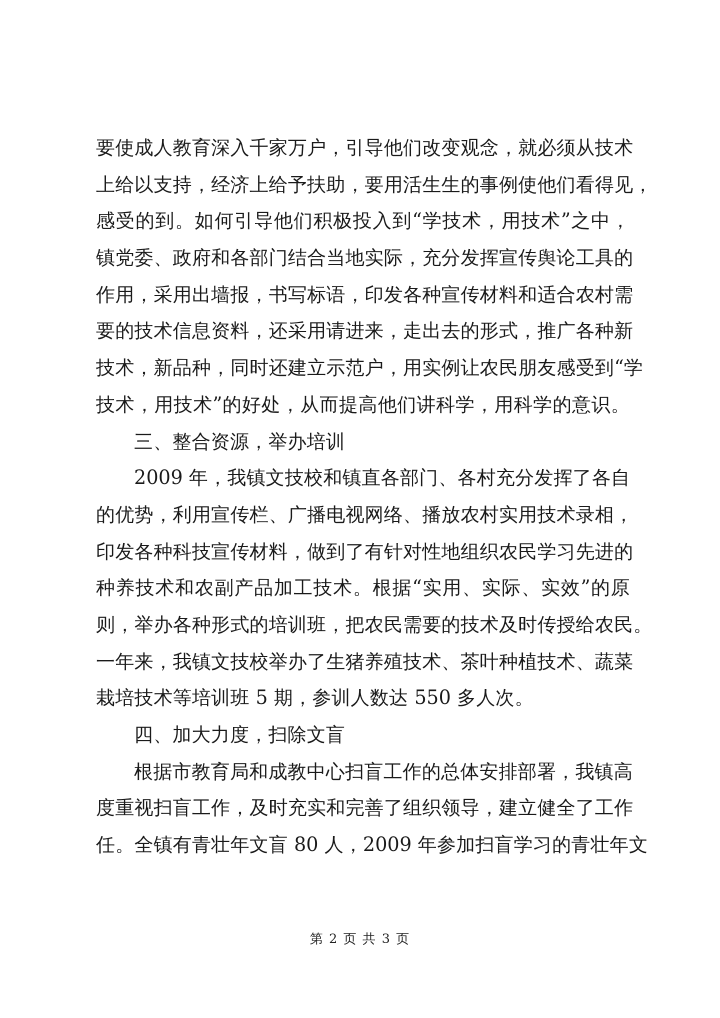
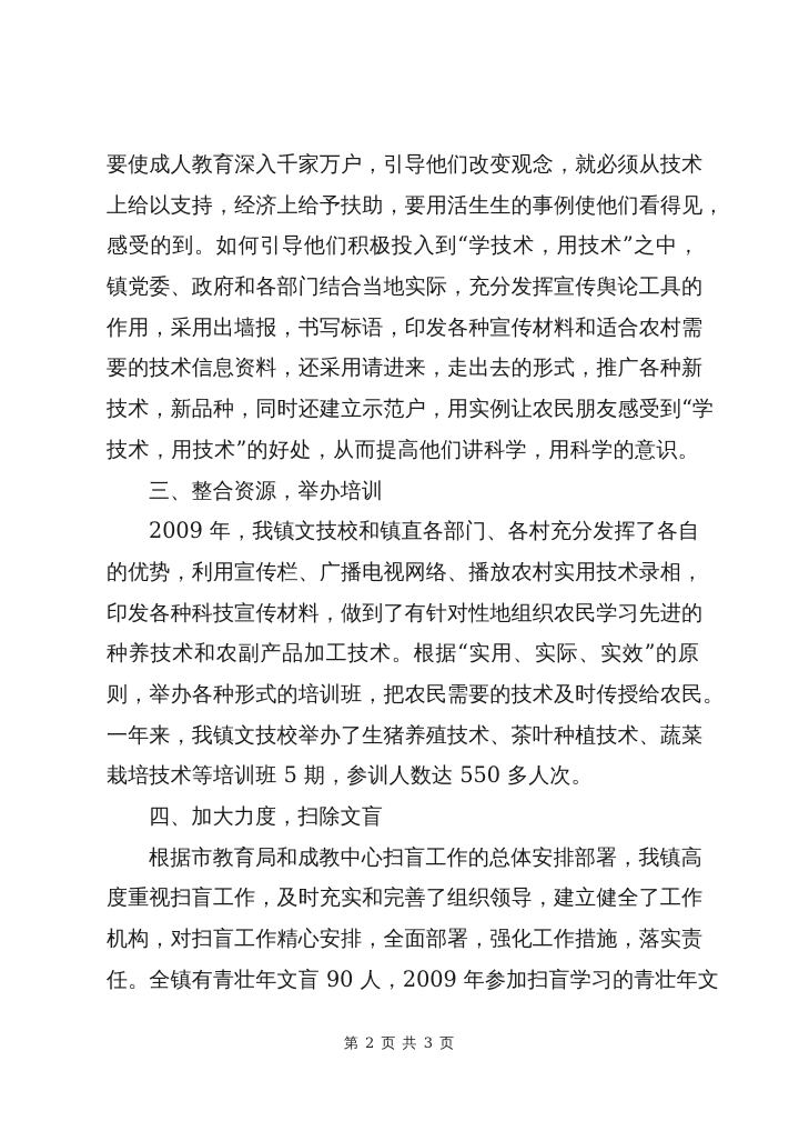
  要使成人教育深入千家万户，引导他们改变观念，就必须从技术
  上给以支持，经济上给予扶助，要用活生生的事例使他们看得见，
  感受的到。如何引导他们积极投入到“学技术，用技术”之中，
  镇党委、政府和各部门结合当地实际，充分发挥宣传舆论工具的
  作用，采用出墙报，书写标语，印发各种宣传材料和适合农村需
  要的技术信息资料，还采用请进来，走出去的形式，推广各种新
  技术，新品种，同时还建立示范户，用实例让农民朋友感受到“学
  技术，用技术”的好处，从而提高他们讲科学，用科学的意识。
  三、整合资源，举办培训
  2009 年，我镇文技校和镇直各部门、各村充分发挥了各自
  的优势，利用宣传栏、广播电视网络、播放农村实用技术录相，
  印发各种科技宣传材料，做到了有针对性地组织农民学习先进的
  种养技术和农副产品加工技术。根据“实用、实际、实效”的原
  则，举办各种形式的培训班，把农民需要的技术及时传授给农民。
  一年来，我镇文技校举办了生猪养殖技术、茶叶种植技术、蔬菜
  栽培技术等培训班 5 期，参训人数达 550 多人次。
  四、加大力度，扫除文盲
  根据市教育局和成教中心扫盲工作的总体安排部署，我镇高
  度重视扫盲工作，及时充实和完善了组织领导，建立健全了工作
+ 机构，对扫盲工作精心安排，全面部署，强化工作措施，落实责
- 任。全镇有青壮年文盲 80 人，2009 年参加扫盲学习的青壮年文
+ 任。全镇有青壮年文盲 90 人，2009 年参加扫盲学习的青壮年文
  第 2 页 共 3 页
